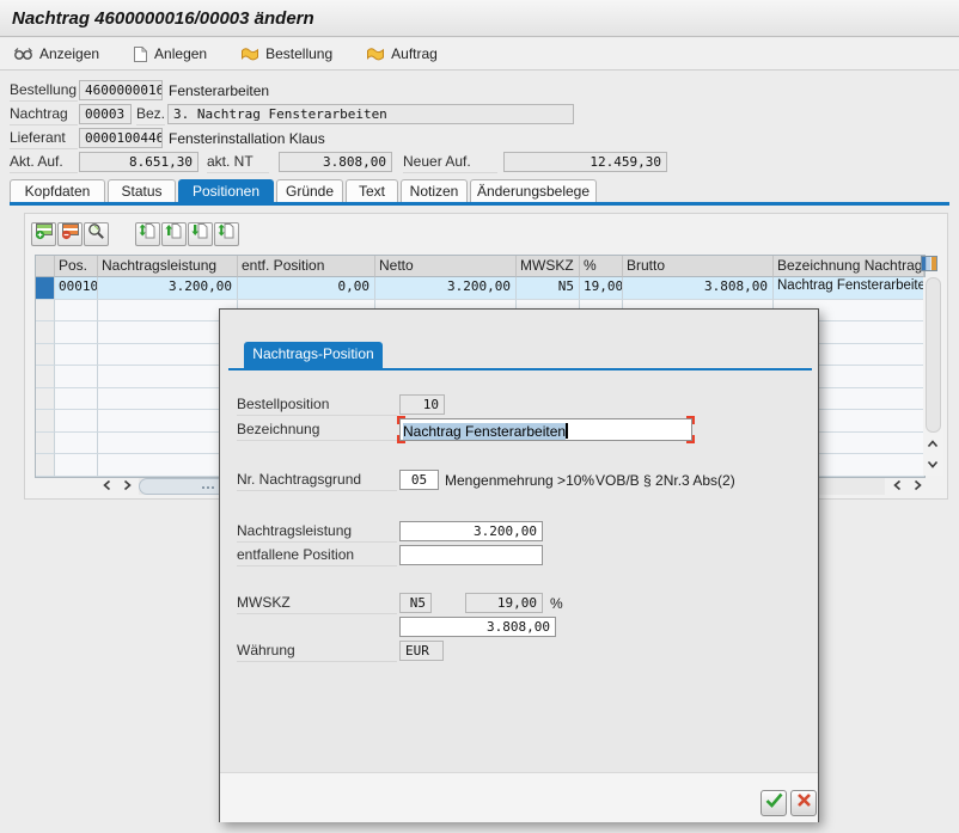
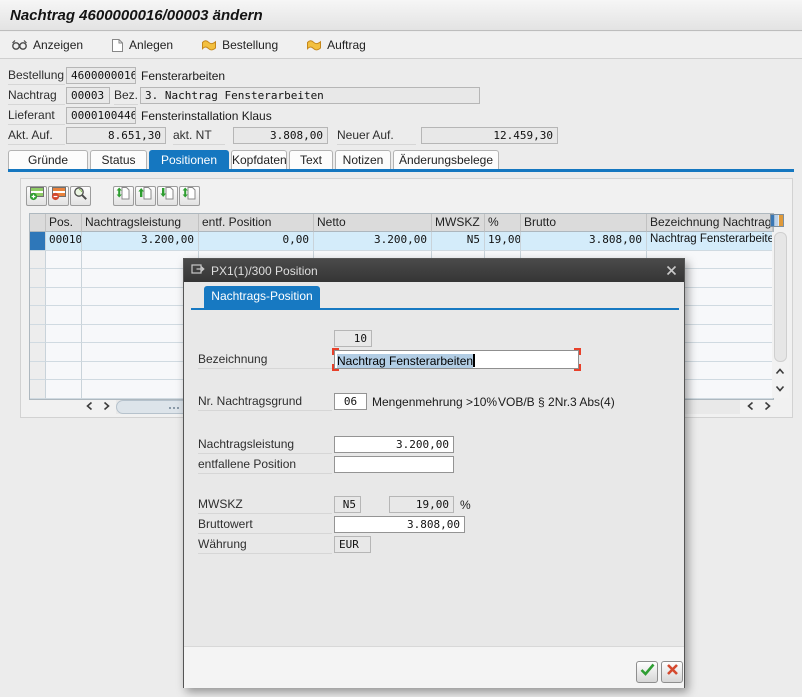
  Nachtrag 4600000016/00003 ändern
  Anzeigen
  Anlegen
  Bestellung
  Auftrag
  Bestellung
  4600000016
  Fensterarbeiten
  Nachtrag
  00003
  Bez.
  3. Nachtrag Fensterarbeiten
  Lieferant
  0000100446
  Fensterinstallation Klaus
  Akt. Auf.
  8.651,30
  akt. NT
  3.808,00
  Neuer Auf.
  12.459,30
- Kopfdaten
+ Gründe
  Status
  Positionen
- Gründe
+ Kopfdaten
  Text
  Notizen
  Änderungsbelege
  Pos.
  Nachtragsleistung
  entf. Position
  Netto
  MWSKZ
  %
  Brutto
  Bezeichnung Nachtrag
  00010
  3.200,00
  0,00
  3.200,00
  N5
  19,00
  3.808,00
  Nachtrag Fensterarbeite
+ PX1(1)/300 Position
  Nachtrags-Position
- Bestellposition
  10
  Bezeichnung
  Nachtrag Fensterarbeiten
  Nr. Nachtragsgrund
- 05
+ 06
  Mengenmehrung >10%
- VOB/B § 2Nr.3 Abs(2)
+ VOB/B § 2Nr.3 Abs(4)
  Nachtragsleistung
  3.200,00
  entfallene Position
  MWSKZ
  N5
  19,00
  %
+ Bruttowert
  3.808,00
  Währung
  EUR
